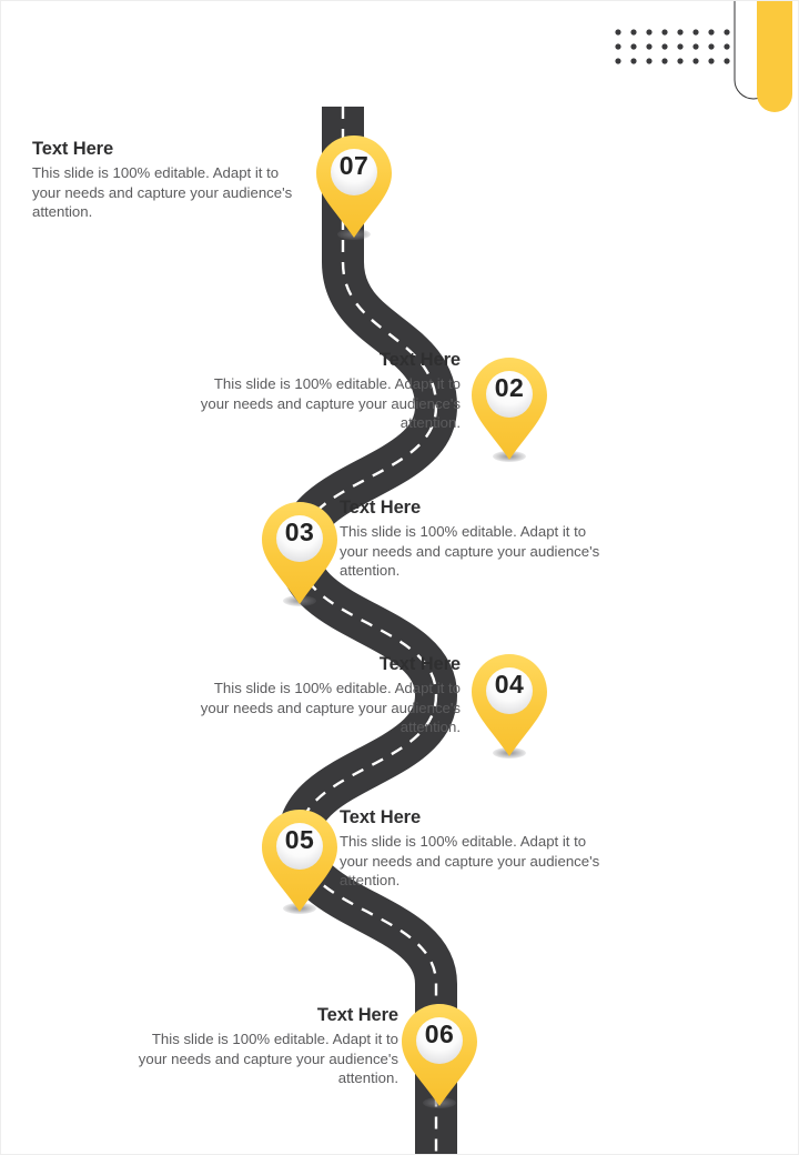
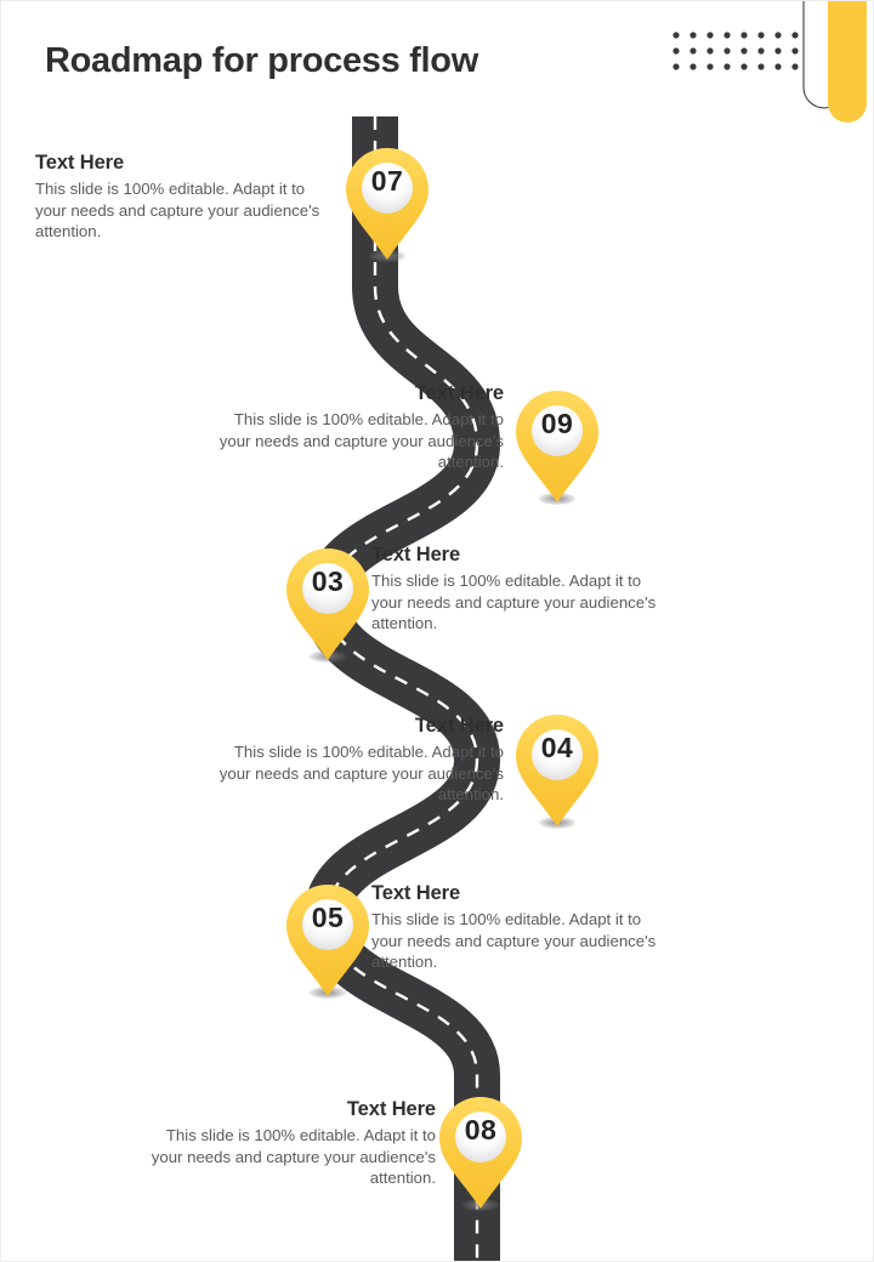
+ Roadmap for process flow
  07
  Text Here
  This slide is 100% editable. Adapt it to your needs and capture your audience's attention.
- 02
+ 09
  Text Here
  This slide is 100% editable. Adapt it to your needs and capture your audience's attention.
  03
  Text Here
  This slide is 100% editable. Adapt it to your needs and capture your audience's attention.
  04
  Text Here
  This slide is 100% editable. Adapt it to your needs and capture your audience's attention.
  05
  Text Here
  This slide is 100% editable. Adapt it to your needs and capture your audience's attention.
- 06
+ 08
  Text Here
  This slide is 100% editable. Adapt it to your needs and capture your audience's attention.
